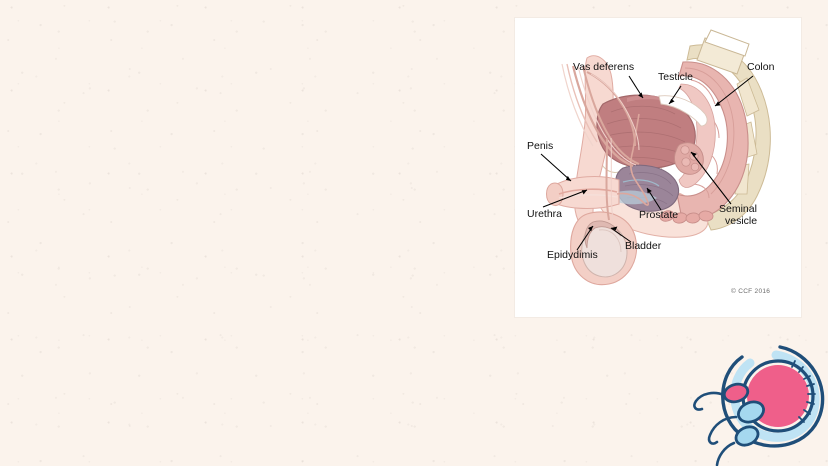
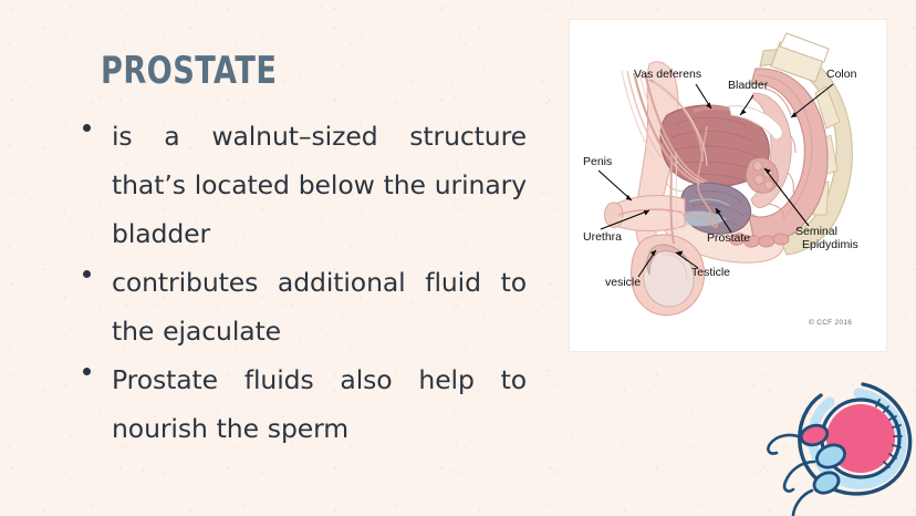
+ PROSTATE
+ is a walnut–sized structure that’s located below the urinary bladder
+ contributes additional fluid to the ejaculate
+ Prostate fluids also help to nourish the sperm
  Vas deferens
- Testicle
+ Bladder
  Colon
  Penis
  Urethra
- Epidydimis
+ vesicle
- Bladder
+ Testicle
  Prostate
  Seminal
- vesicle
+ Epidydimis
